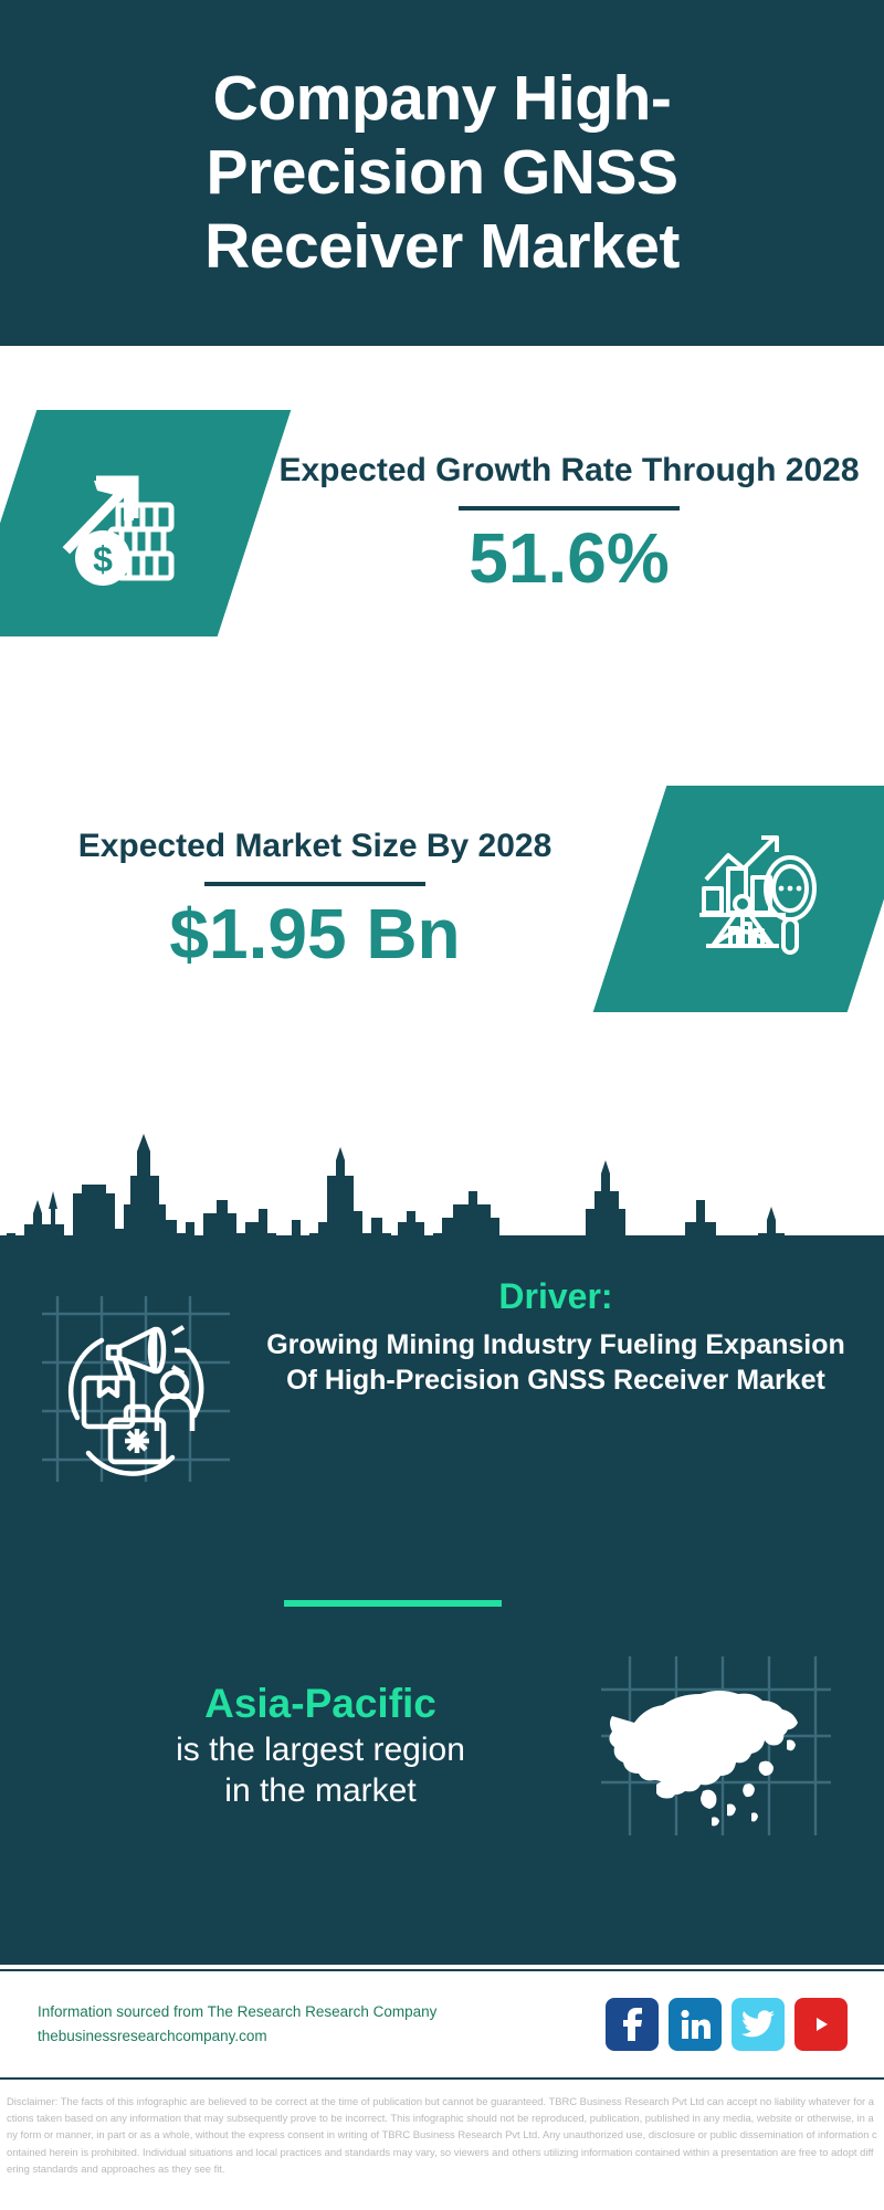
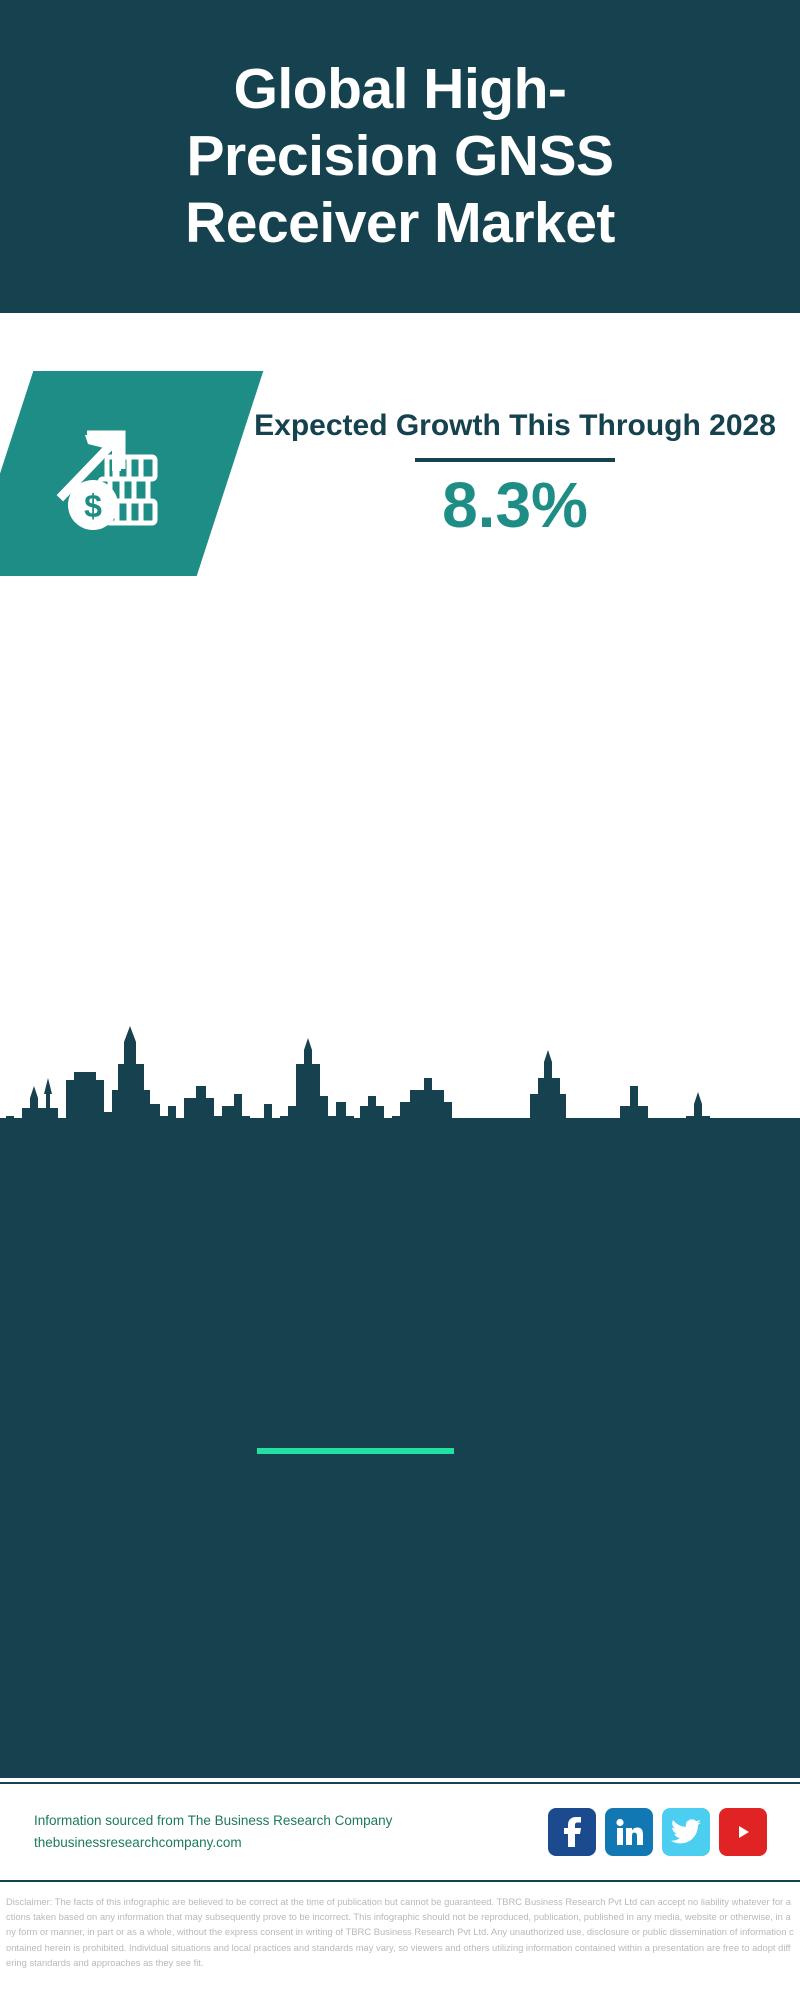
- Company High-Precision GNSS Receiver Market
+ Global High-Precision GNSS Receiver Market
  $
- Expected Growth Rate Through 2028
+ Expected Growth This Through 2028
- 51.6%
+ 8.3%
- Expected Market Size By 2028
- $1.95 Bn
- Driver:
- Growing Mining Industry Fueling Expansion Of High-Precision GNSS Receiver Market
- Asia-Pacific
- is the largest region
- in the market
- Information sourced from The Research Research Company
+ Information sourced from The Business Research Company
  thebusinessresearchcompany.com
  Disclaimer: The facts of this infographic are believed to be correct at the time of publication but cannot be guaranteed. TBRC Business Research Pvt Ltd can accept no liability whatever for actions taken based on any information that may subsequently prove to be incorrect. This infographic should not be reproduced, publication, published in any media, website or otherwise, in any form or manner, in part or as a whole, without the express consent in writing of TBRC Business Research Pvt Ltd. Any unauthorized use, disclosure or public dissemination of information contained herein is prohibited. Individual situations and local practices and standards may vary, so viewers and others utilizing information contained within a presentation are free to adopt differing standards and approaches as they see fit.
